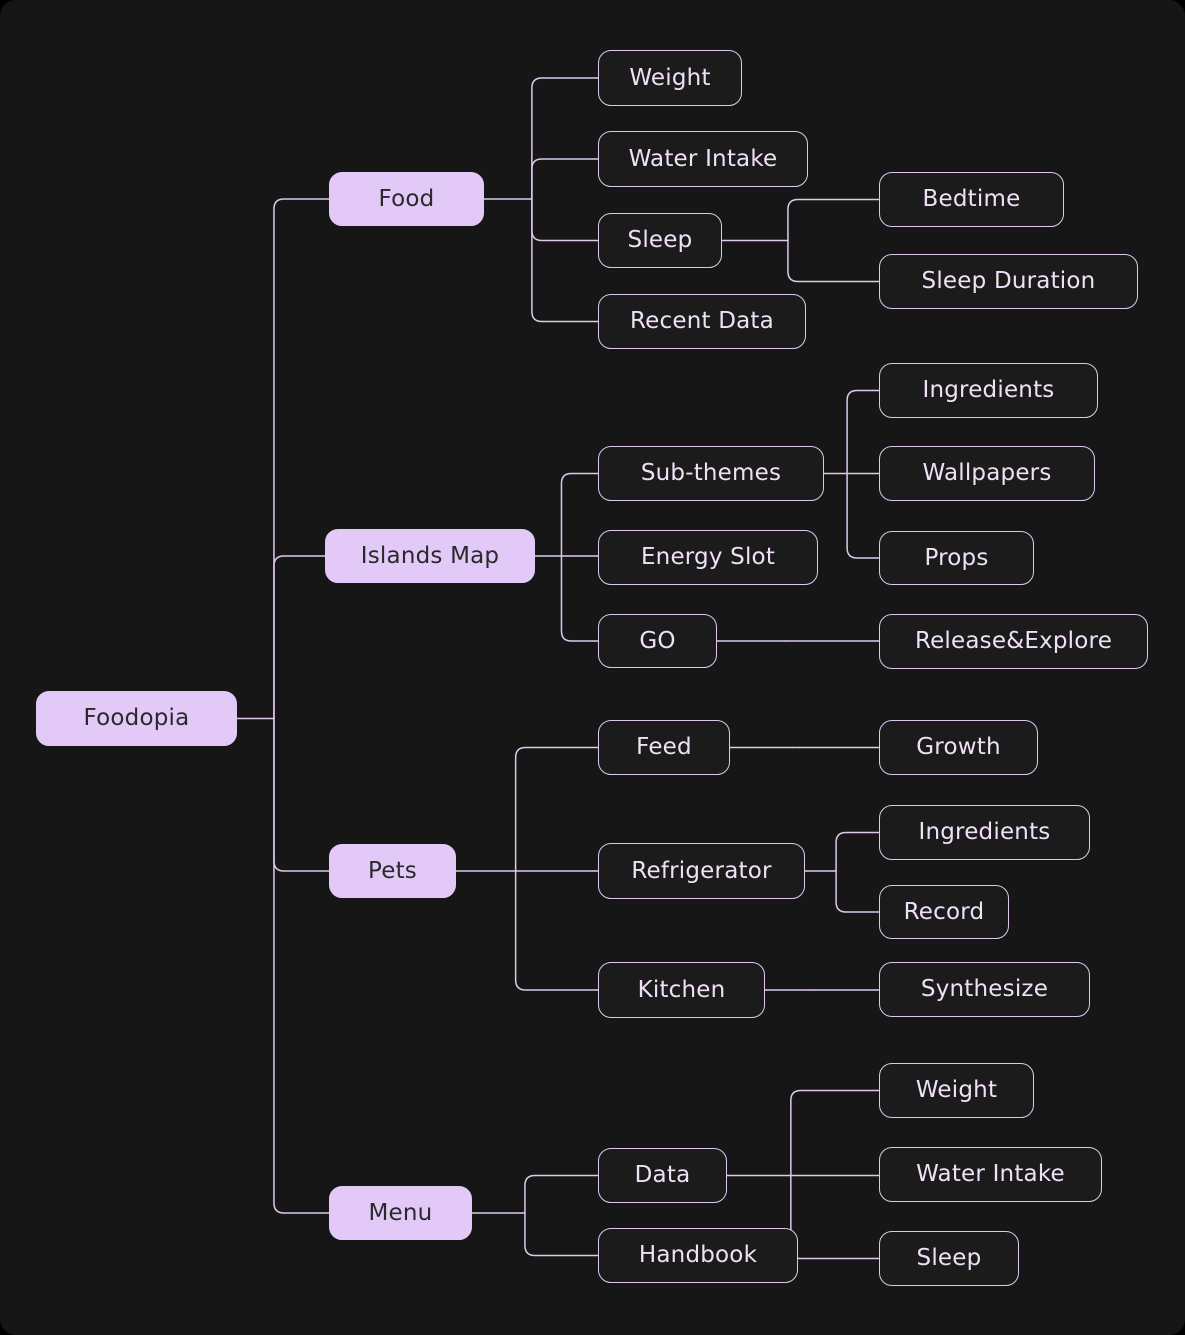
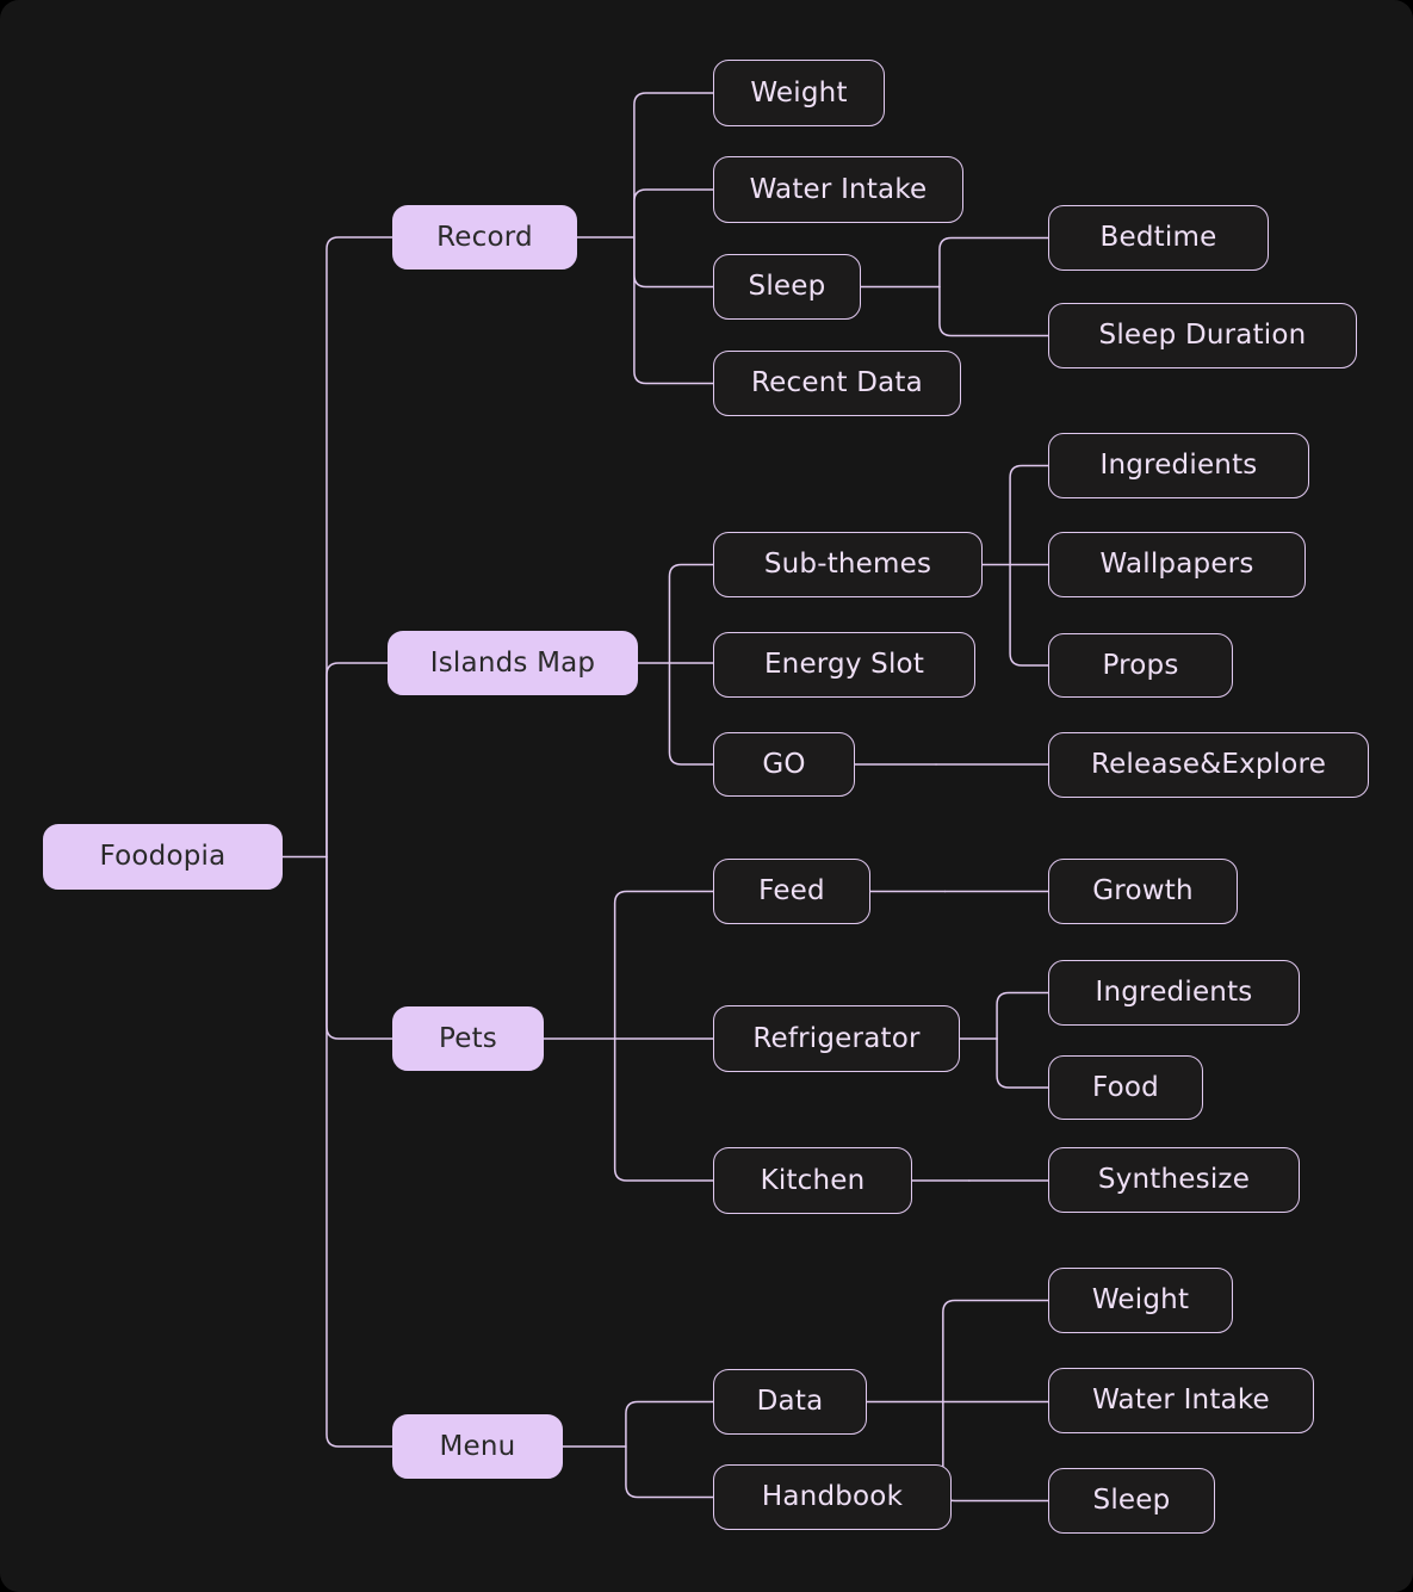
  Foodopia
- Food
+ Record
  Weight
  Water Intake
  Sleep
  Bedtime
  Sleep Duration
  Recent Data
  Islands Map
  Sub-themes
  Ingredients
  Wallpapers
  Props
  Energy Slot
  GO
  Release&Explore
  Pets
  Feed
  Growth
  Refrigerator
  Ingredients
- Record
+ Food
  Kitchen
  Synthesize
  Menu
  Data
  Weight
  Water Intake
  Sleep
  Handbook
